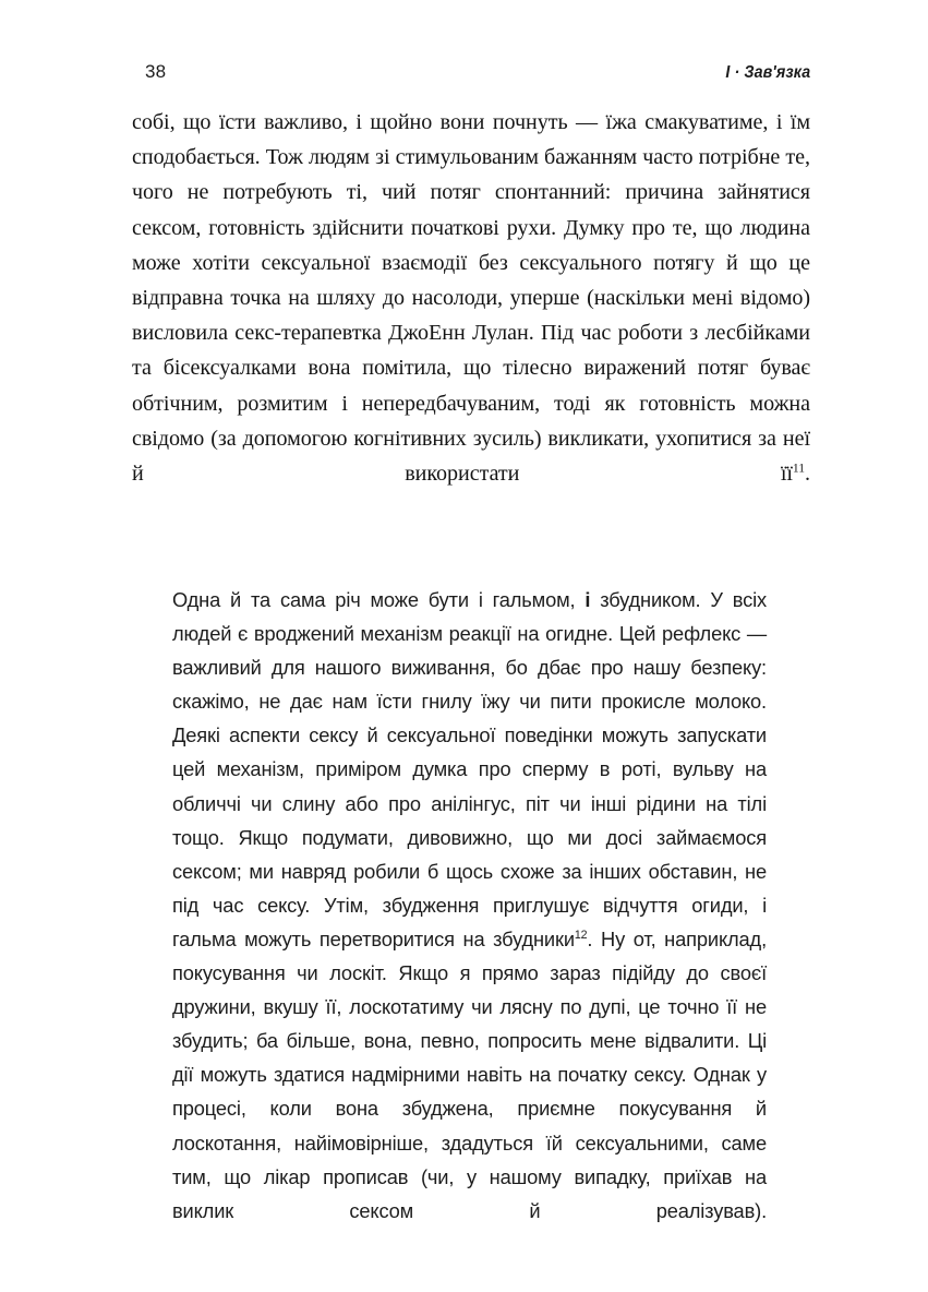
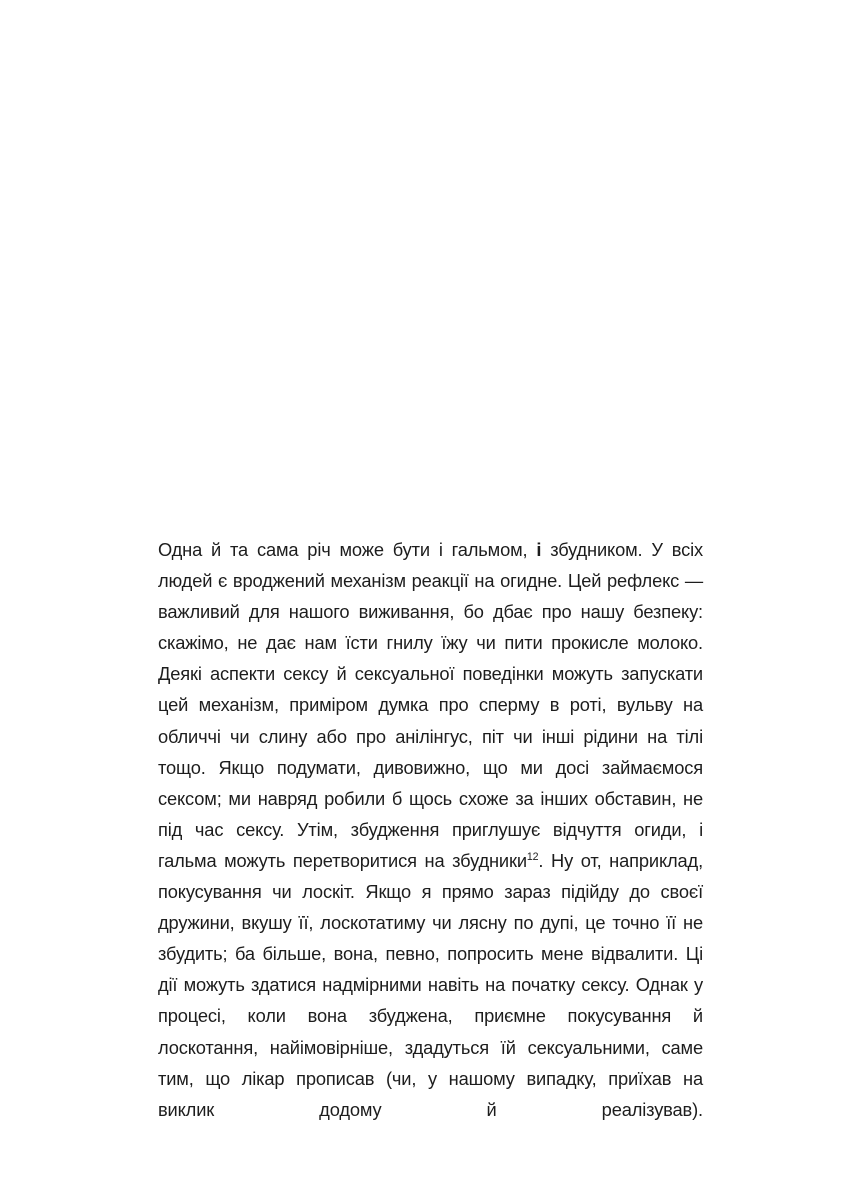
- 38
- I · Зав'язка
- собі, що їсти важливо, і щойно вони почнуть — їжа смакуватиме, і їм сподобається. Тож людям зі стимульованим бажанням часто потрібне те, чого не потребують ті, чий потяг спонтанний: причина зайнятися сексом, готовність здійснити початкові рухи. Думку про те, що людина може хотіти сексуальної взаємодії без сексуального потягу й що це відправна точка на шляху до насолоди, уперше (наскільки мені відомо) висловила секс-терапевтка ДжоЕнн Лулан. Під час роботи з лесбійками та бісексуалками вона помітила, що тілесно виражений потяг буває обтічним, розмитим і непередбачуваним, тоді як готовність можна свідомо (за допомогою когнітивних зусиль) викликати, ухопитися за неї й використати її11.
- Одна й та сама річ може бути і гальмом, і збудником. У всіх людей є вроджений механізм реакції на огидне. Цей рефлекс — важливий для нашого виживання, бо дбає про нашу безпеку: скажімо, не дає нам їсти гнилу їжу чи пити прокисле молоко. Деякі аспекти сексу й сексуальної поведінки можуть запускати цей механізм, приміром думка про сперму в роті, вульву на обличчі чи слину або про анілінгус, піт чи інші рідини на тілі тощо. Якщо подумати, дивовижно, що ми досі займаємося сексом; ми навряд робили б щось схоже за інших обставин, не під час сексу. Утім, збудження приглушує відчуття огиди, і гальма можуть перетворитися на збудники12. Ну от, наприклад, покусування чи лоскіт. Якщо я прямо зараз підійду до своєї дружини, вкушу її, лоскотатиму чи лясну по дупі, це точно її не збудить; ба більше, вона, певно, попросить мене відвалити. Ці дії можуть здатися надмірними навіть на початку сексу. Однак у процесі, коли вона збуджена, приємне покусування й лоскотання, найімовірніше, здадуться їй сексуальними, саме тим, що лікар прописав (чи, у нашому випадку, приїхав на виклик сексом й реалізував).
+ Одна й та сама річ може бути і гальмом, і збудником. У всіх людей є вроджений механізм реакції на огидне. Цей рефлекс — важливий для нашого виживання, бо дбає про нашу безпеку: скажімо, не дає нам їсти гнилу їжу чи пити прокисле молоко. Деякі аспекти сексу й сексуальної поведінки можуть запускати цей механізм, приміром думка про сперму в роті, вульву на обличчі чи слину або про анілінгус, піт чи інші рідини на тілі тощо. Якщо подумати, дивовижно, що ми досі займаємося сексом; ми навряд робили б щось схоже за інших обставин, не під час сексу. Утім, збудження приглушує відчуття огиди, і гальма можуть перетворитися на збудники12. Ну от, наприклад, покусування чи лоскіт. Якщо я прямо зараз підійду до своєї дружини, вкушу її, лоскотатиму чи лясну по дупі, це точно її не збудить; ба більше, вона, певно, попросить мене відвалити. Ці дії можуть здатися надмірними навіть на початку сексу. Однак у процесі, коли вона збуджена, приємне покусування й лоскотання, найімовірніше, здадуться їй сексуальними, саме тим, що лікар прописав (чи, у нашому випадку, приїхав на виклик додому й реалізував).
